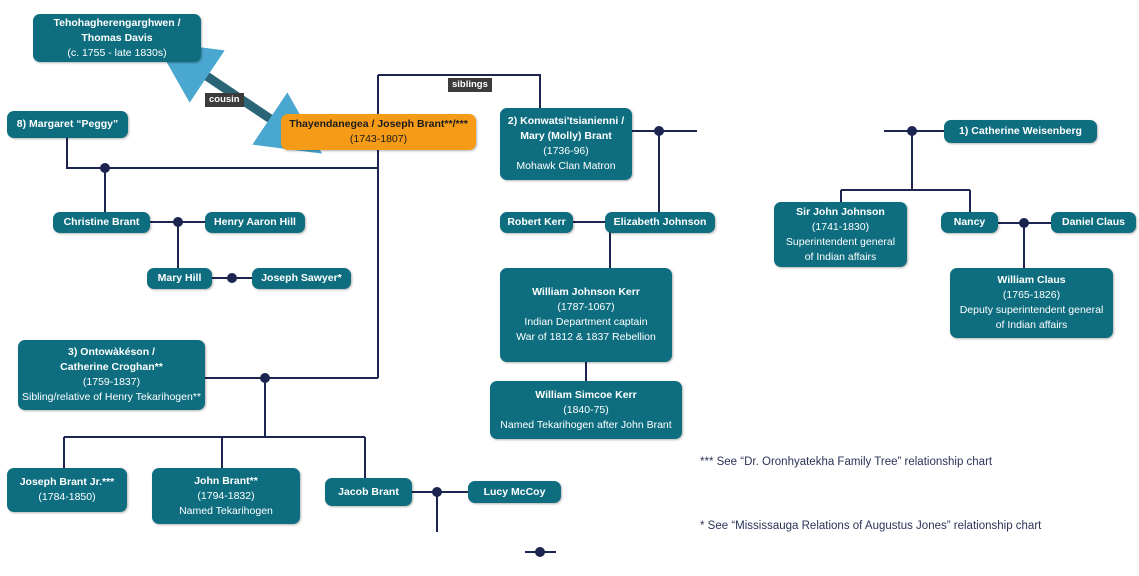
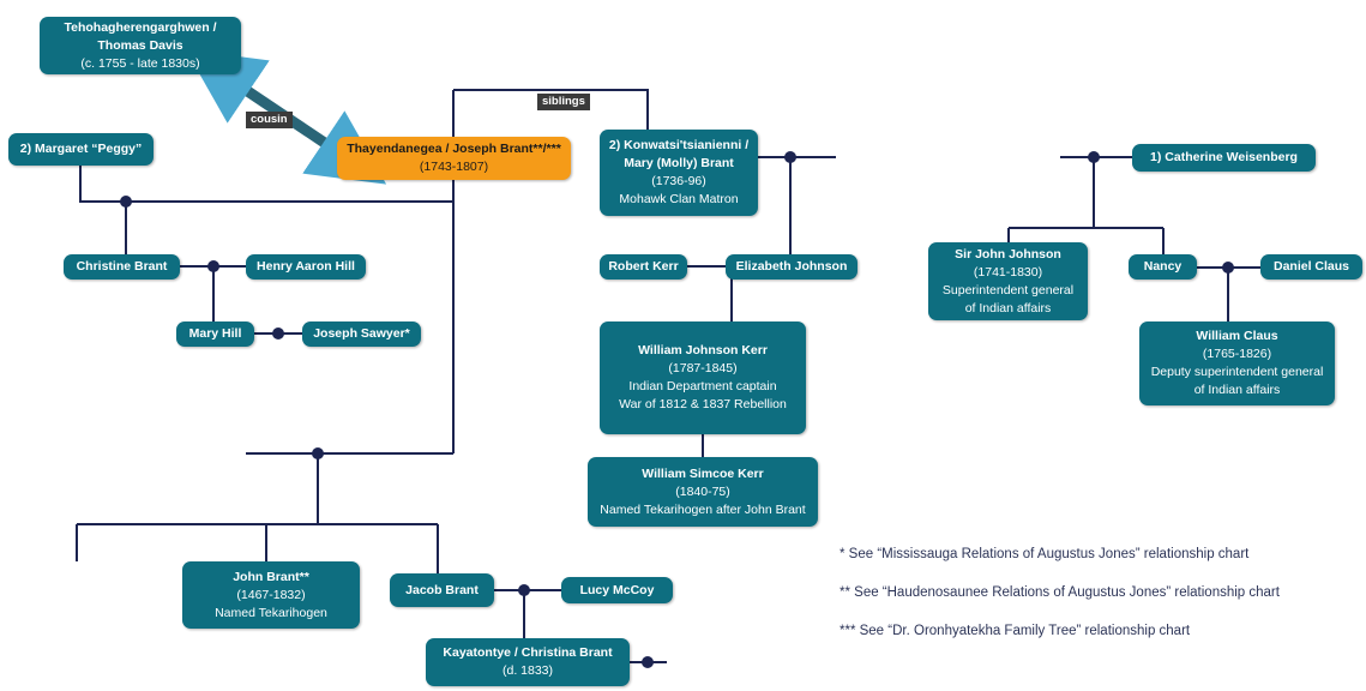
  Tehohagherengarghwen /
  Thomas Davis
  (c. 1755 - late 1830s)
- 8) Margaret “Peggy”
+ 2) Margaret “Peggy”
  Thayendanegea / Joseph Brant**/***
  (1743-1807)
  2) Konwatsi'tsianienni /
  Mary (Molly) Brant
  (1736-96)
  Mohawk Clan Matron
  1) Catherine Weisenberg
  Christine Brant
  Henry Aaron Hill
  Mary Hill
  Joseph Sawyer*
  Robert Kerr
  Elizabeth Johnson
  Sir John Johnson
  (1741-1830)
  Superintendent general
  of Indian affairs
  Nancy
  Daniel Claus
  William Claus
  (1765-1826)
  Deputy superintendent general
  of Indian affairs
  William Johnson Kerr
- (1787-1067)
+ (1787-1845)
  Indian Department captain
  War of 1812 & 1837 Rebellion
  William Simcoe Kerr
  (1840-75)
  Named Tekarihogen after John Brant
- 3) Ontowàkéson /
- Catherine Croghan**
- (1759-1837)
- Sibling/relative of Henry Tekarihogen**
- Joseph Brant Jr.***
- (1784-1850)
  John Brant**
- (1794-1832)
+ (1467-1832)
  Named Tekarihogen
  Jacob Brant
  Lucy McCoy
+ Kayatontye / Christina Brant
+ (d. 1833)
  cousin
  siblings
- *** See “Dr. Oronhyatekha Family Tree” relationship chart
+ * See “Mississauga Relations of Augustus Jones” relationship chart
+ ** See “Haudenosaunee Relations of Augustus Jones” relationship chart
- * See “Mississauga Relations of Augustus Jones” relationship chart
+ *** See “Dr. Oronhyatekha Family Tree” relationship chart
